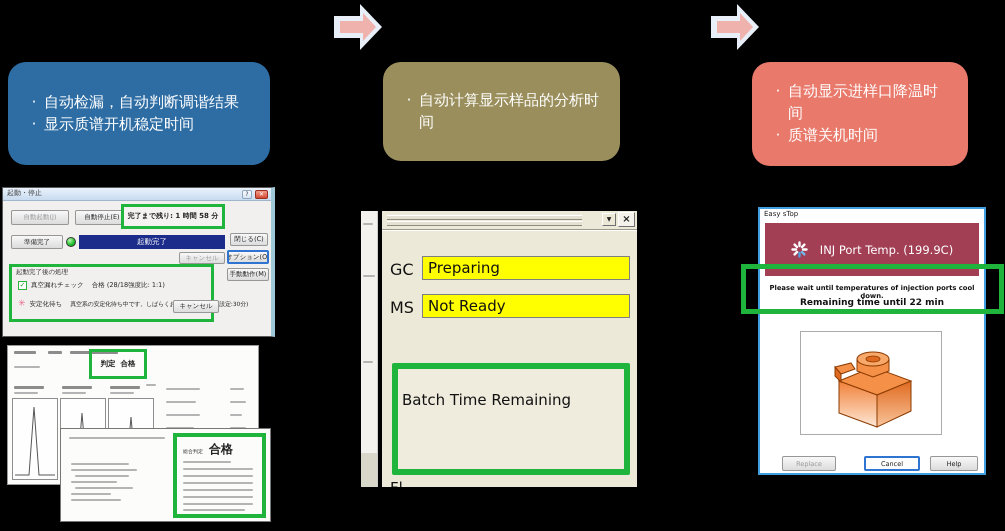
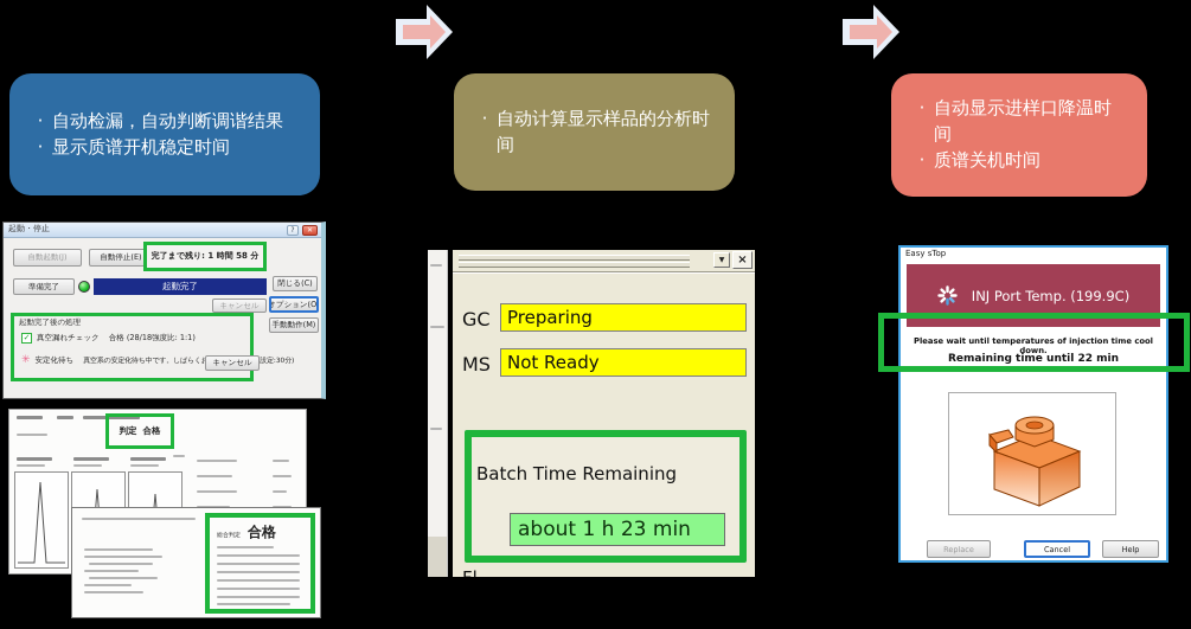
  自动检漏，自动判断调谐结果
  显示质谱开机稳定时间
  自动计算显示样品的分析时间
  自动显示进样口降温时间
  质谱关机时间
  起動・停止
  自動起動(J)
  自動停止(E)
  完了まで残り: 1 時間 58 分
  準備完了
  起動完了
  閉じる(C)
  キャンセル
  オプション(O)
  手動動作(M)
  起動完了後の処理
  ✓
  真空漏れチェック
  合格 (28/18強度比: 1:1)
  ✳
  安定化待ち
  キャンセル
  判定
  合格
  合格
  ×
  GC
  Preparing
  MS
  Not Ready
  Batch Time Remaining
+ about 1 h 23 min
  Easy sTop
  INJ Port Temp. (199.9C)
- Please wait until temperatures of injection ports cool down.
+ Please wait until temperatures of injection time cool down.
  Remaining time until 22 min
  Replace
  Cancel
  Help
